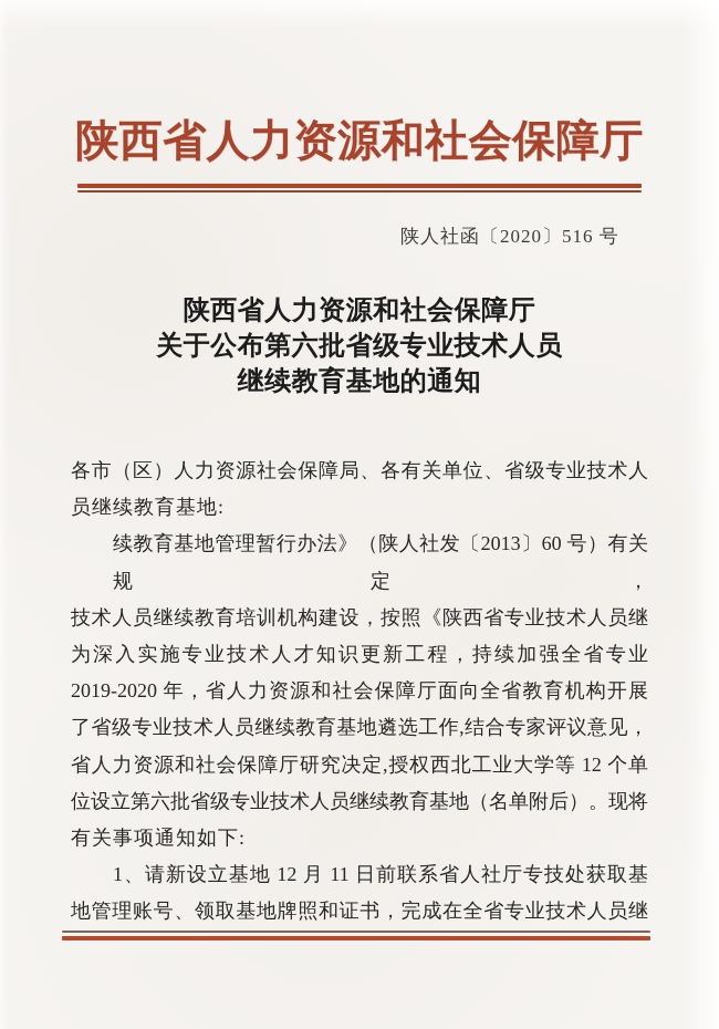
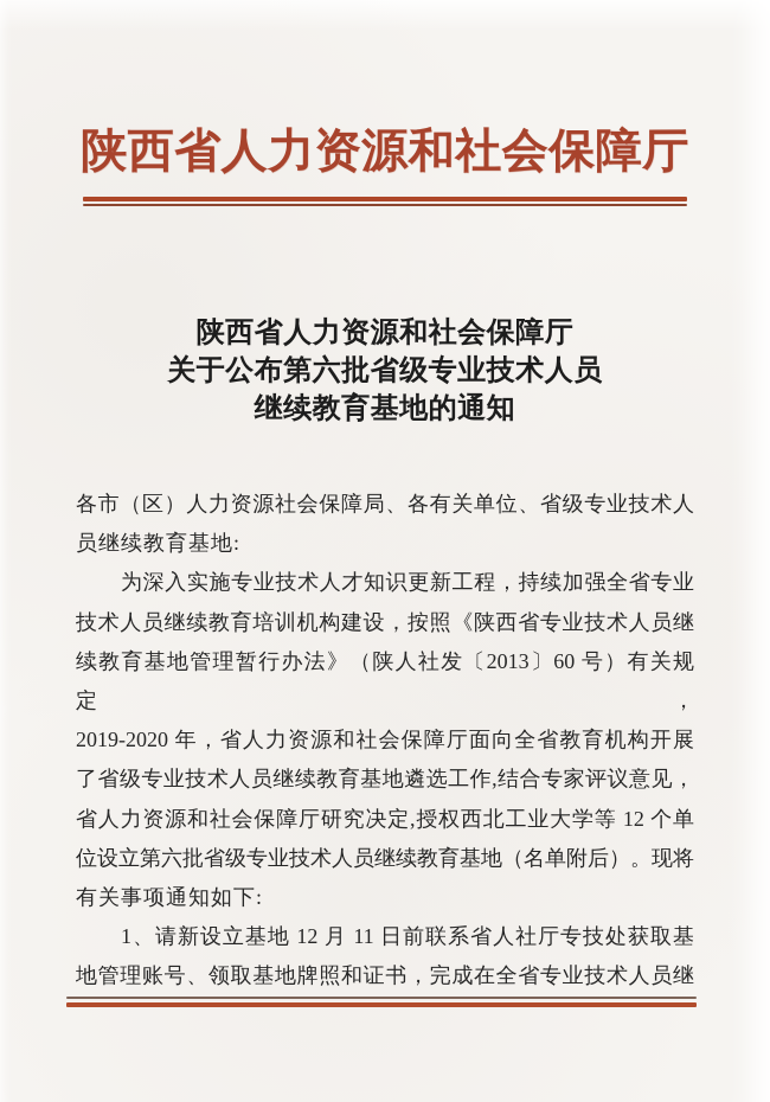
  陕西省人力资源和社会保障厅
- 陕人社函〔2020〕516 号
  陕西省人力资源和社会保障厅
  关于公布第六批省级专业技术人员
  继续教育基地的通知
  各市（区）人力资源社会保障局、各有关单位、省级专业技术人
  员继续教育基地:
- 续教育基地管理暂行办法》（陕人社发〔2013〕60 号）有关规定，
+ 为深入实施专业技术人才知识更新工程，持续加强全省专业
  技术人员继续教育培训机构建设，按照《陕西省专业技术人员继
- 为深入实施专业技术人才知识更新工程，持续加强全省专业
+ 续教育基地管理暂行办法》（陕人社发〔2013〕60 号）有关规定，
  2019-2020 年，省人力资源和社会保障厅面向全省教育机构开展
  了省级专业技术人员继续教育基地遴选工作,结合专家评议意见，
  省人力资源和社会保障厅研究决定,授权西北工业大学等 12 个单
  位设立第六批省级专业技术人员继续教育基地（名单附后）。现将
  有关事项通知如下:
  1、请新设立基地 12 月 11 日前联系省人社厅专技处获取基
  地管理账号、领取基地牌照和证书，完成在全省专业技术人员继
